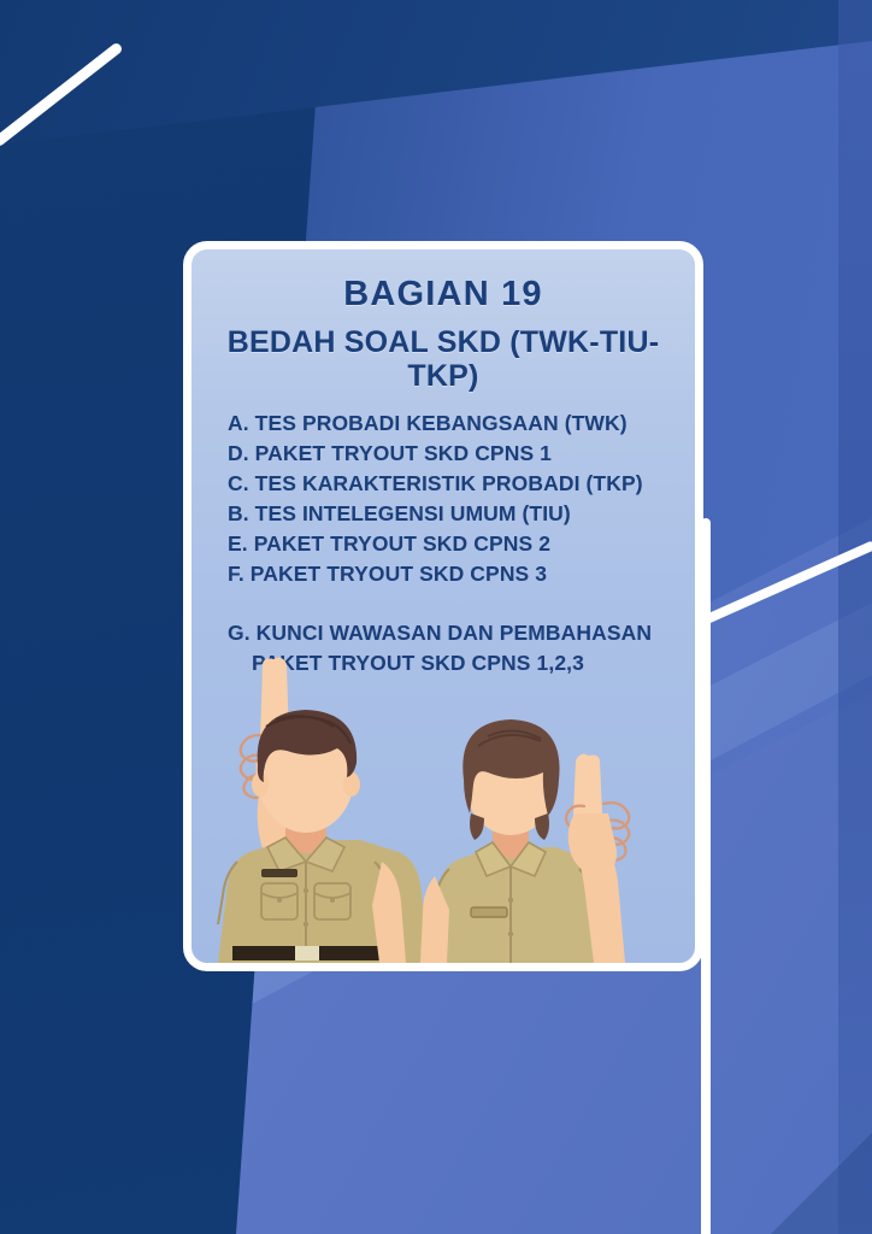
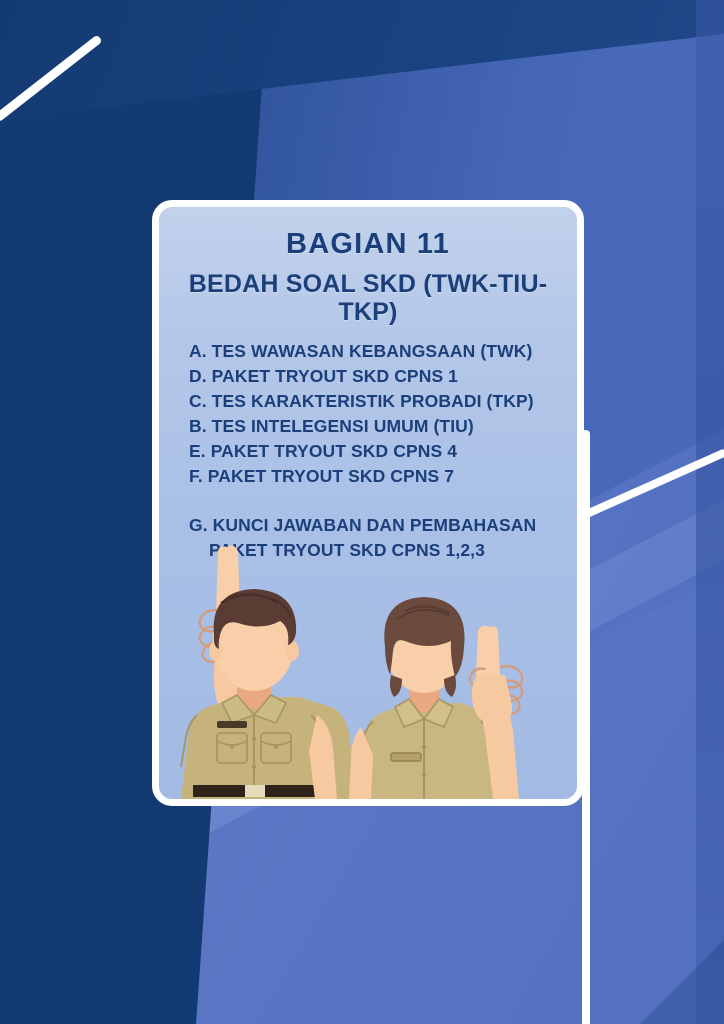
- BAGIAN 19
+ BAGIAN 11
  BEDAH SOAL SKD (TWK-TIU-TKP)
- A. TES PROBADI KEBANGSAAN (TWK)
+ A. TES WAWASAN KEBANGSAAN (TWK)
  D. PAKET TRYOUT SKD CPNS 1
  C. TES KARAKTERISTIK PROBADI (TKP)
  B. TES INTELEGENSI UMUM (TIU)
- E. PAKET TRYOUT SKD CPNS 2
+ E. PAKET TRYOUT SKD CPNS 4
- F. PAKET TRYOUT SKD CPNS 3
+ F. PAKET TRYOUT SKD CPNS 7
- G. KUNCI WAWASAN DAN PEMBAHASAN
+ G. KUNCI JAWABAN DAN PEMBAHASAN
  PKET TRYOUT SKD CPNS 1,2,3
